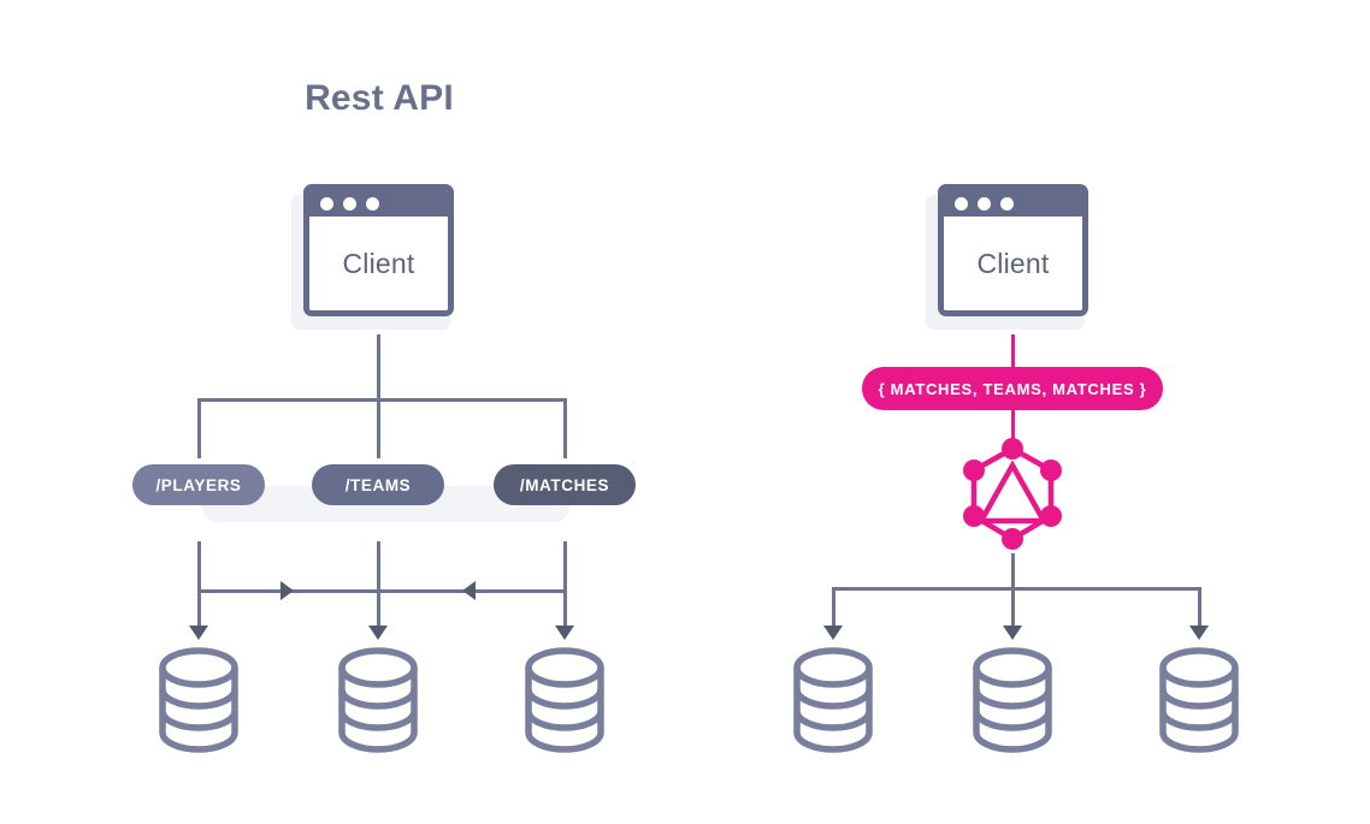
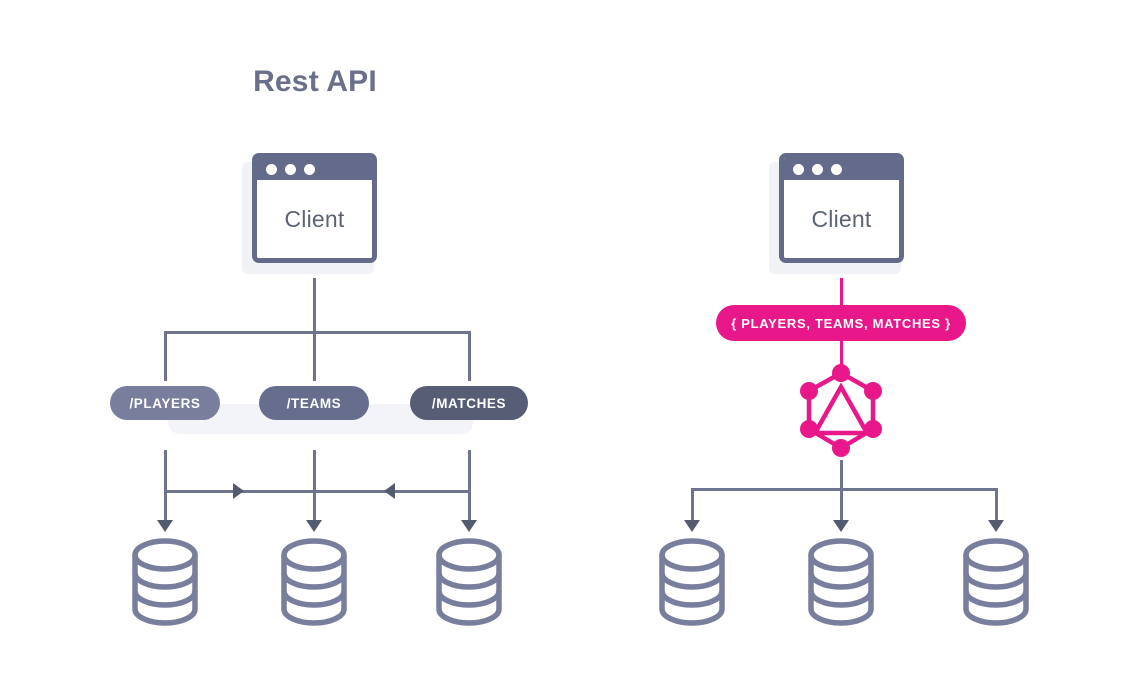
  Rest API
  Client
  /PLAYERS
  /TEAMS
  /MATCHES
  Client
- { MATCHES, TEAMS, MATCHES }
+ { PLAYERS, TEAMS, MATCHES }
